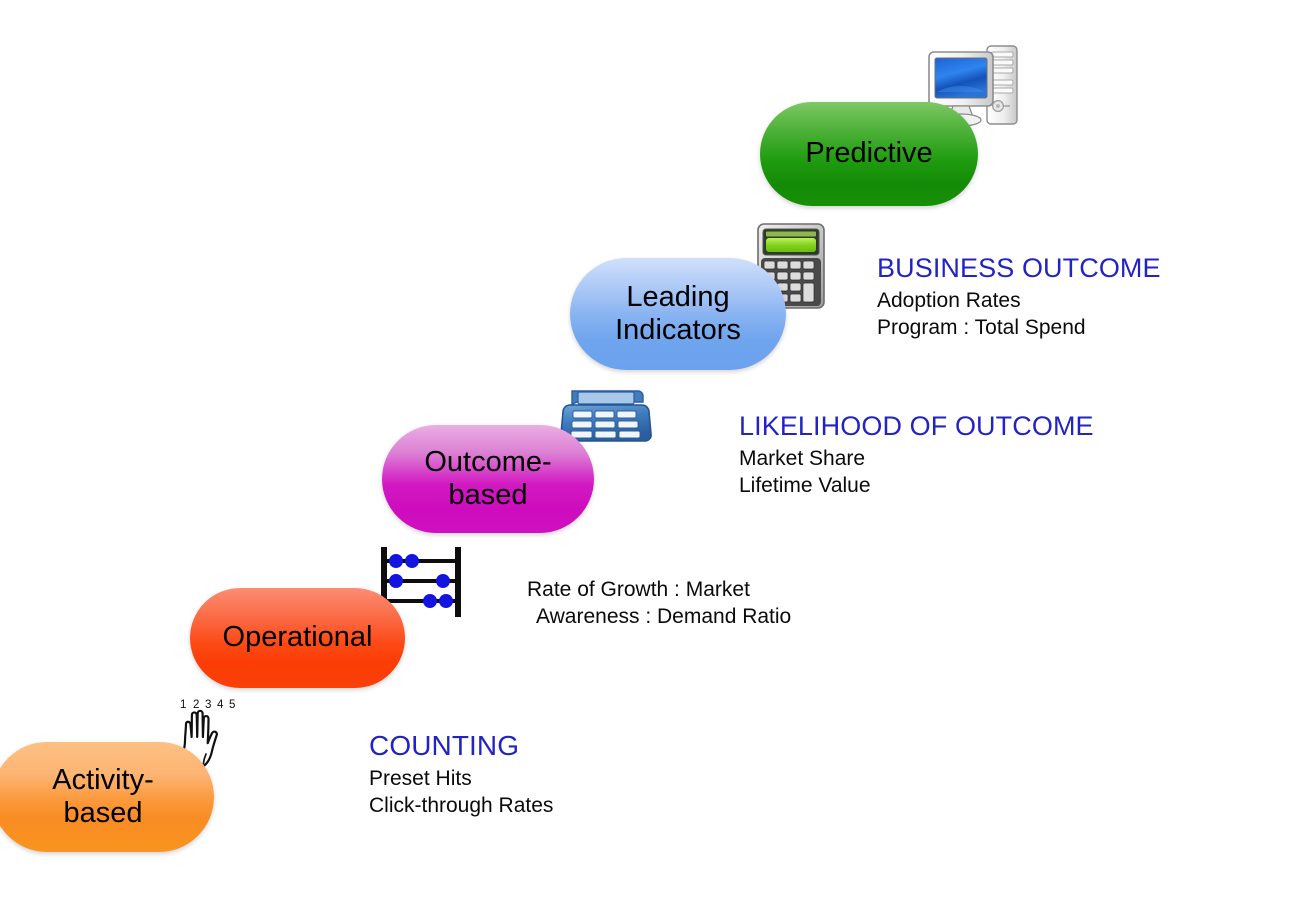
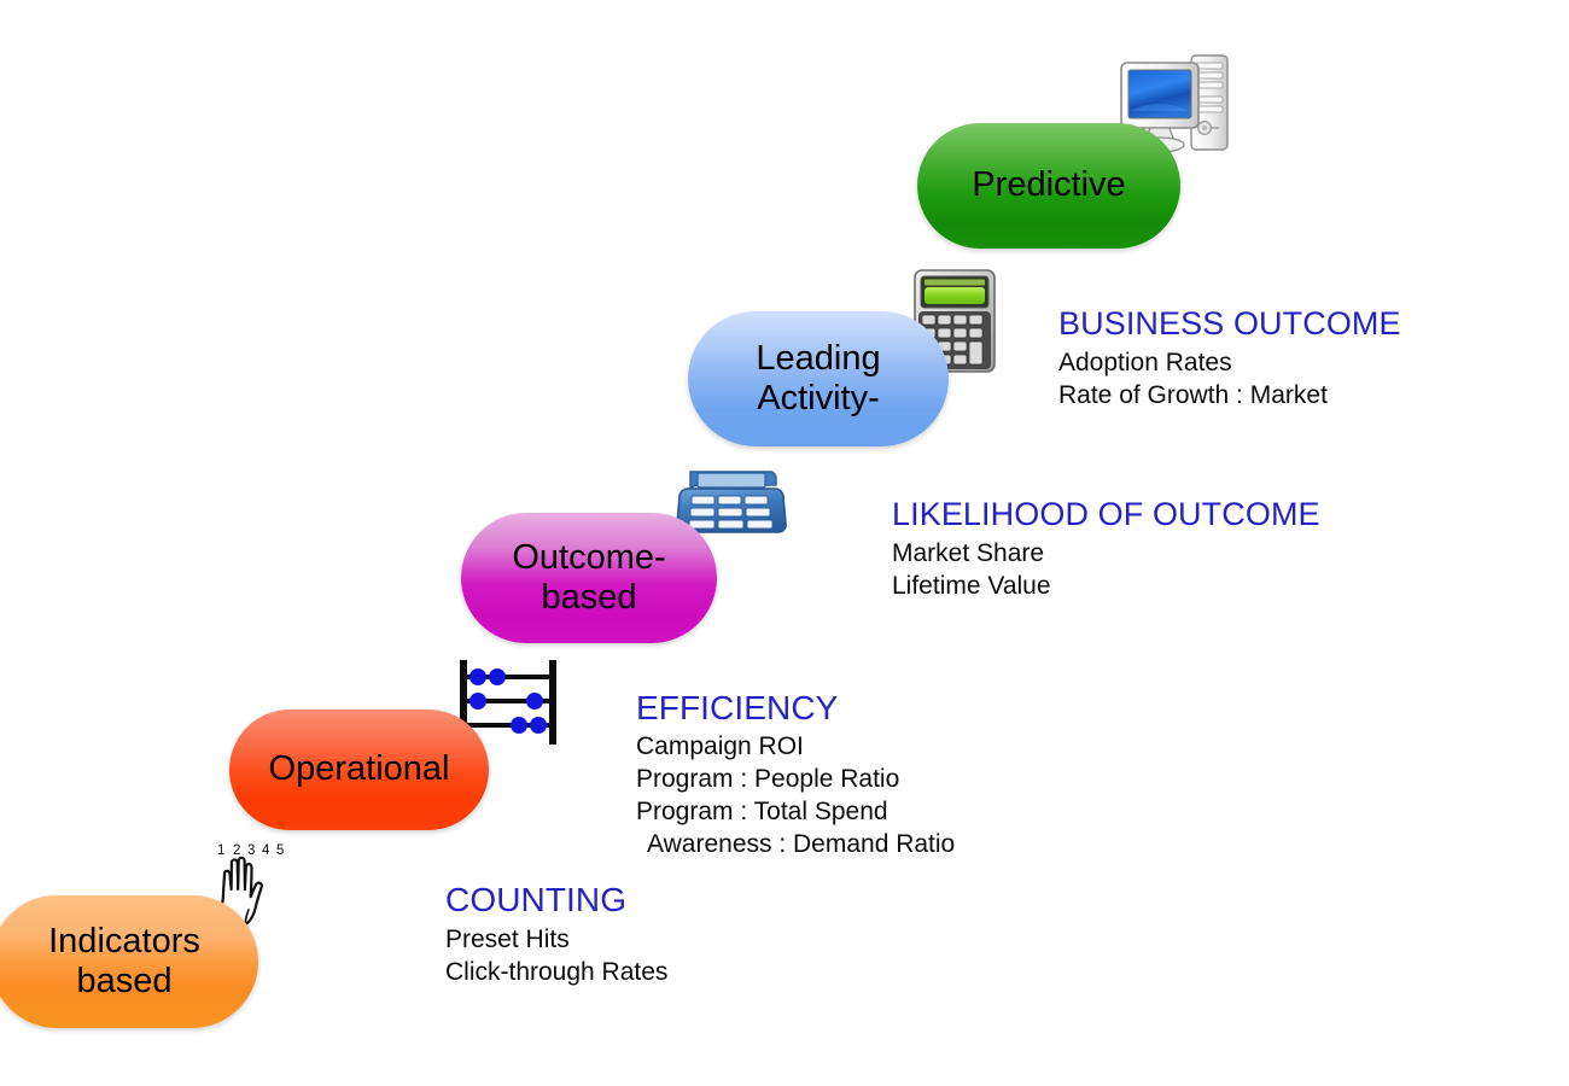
  Predictive
  Leading
- Indicators
+ Activity-
  BUSINESS OUTCOME
  Adoption Rates
- Program : Total Spend
+ Rate of Growth : Market
  Outcome-
  based
  LIKELIHOOD OF OUTCOME
  Market Share
  Lifetime Value
  Operational
+ EFFICIENCY
+ Campaign ROI
+ Program : People Ratio
- Rate of Growth : Market
+ Program : Total Spend
  Awareness : Demand Ratio
  1
  2
  3
  4
  5
- Activity-
+ Indicators
  based
  COUNTING
  Preset Hits
  Click-through Rates
